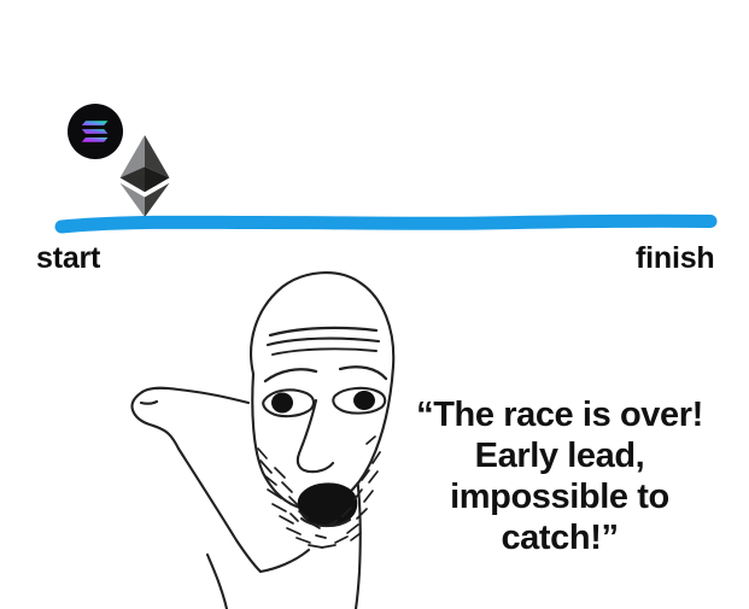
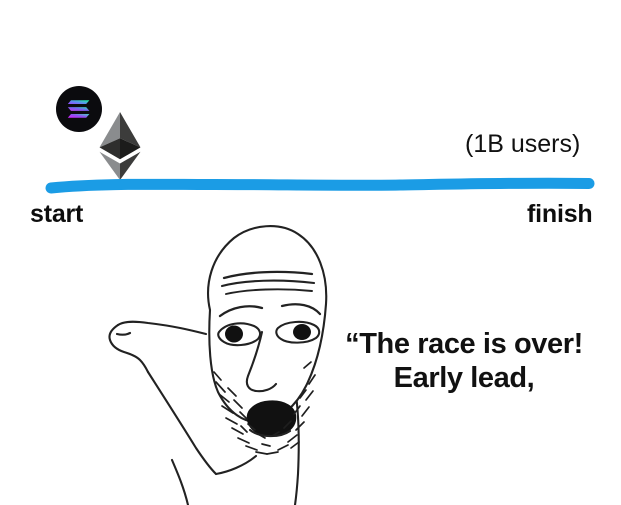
  start
  finish
+ (1B users)
  “The race is over!
  Early lead,
- impossible to
- catch!”
